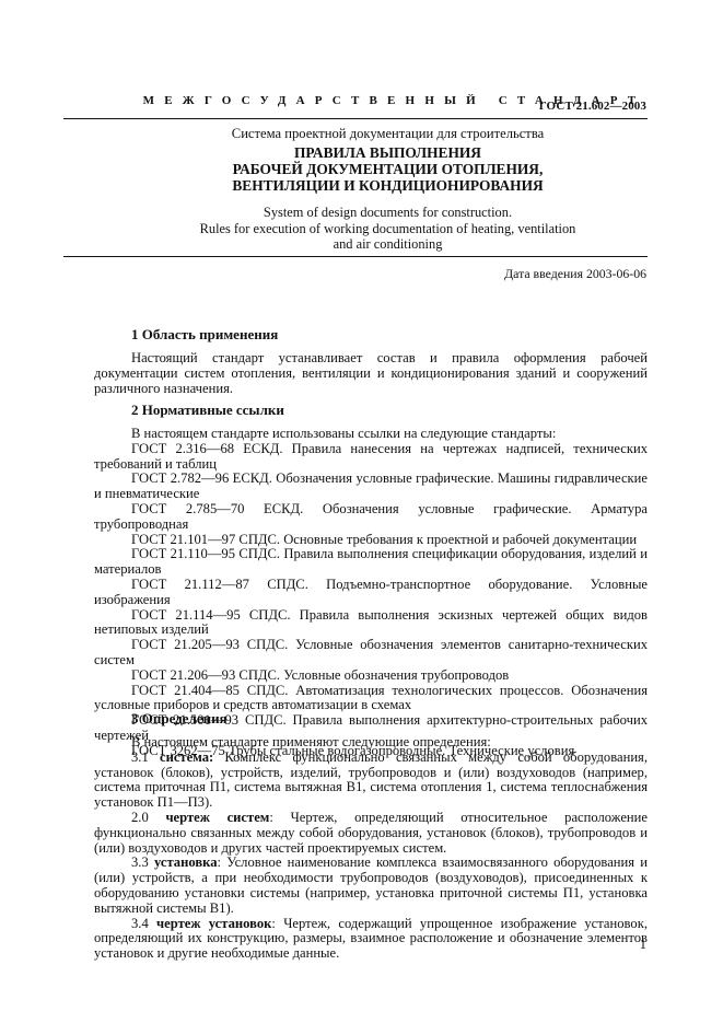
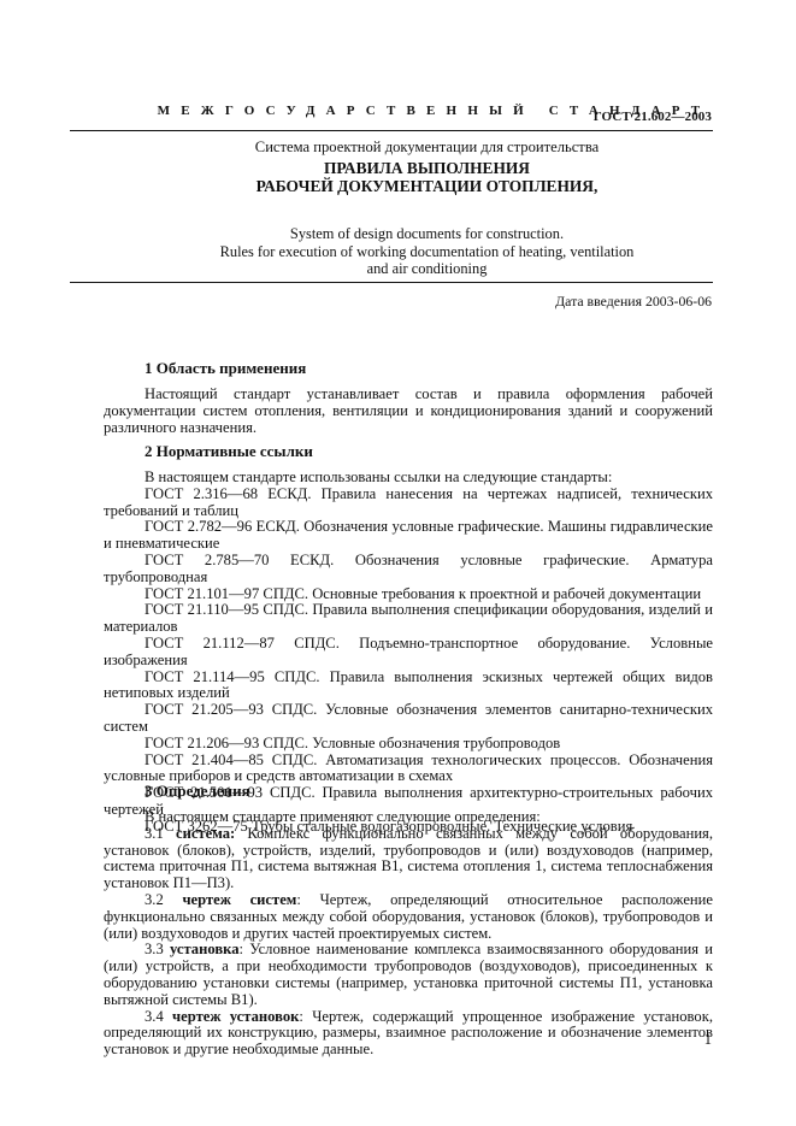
  ГОСТ 21.602—2003
  МЕЖГОСУДАРСТВЕННЫЙ СТАНДАРТ
  Система проектной документации для строительства
  ПРАВИЛА ВЫПОЛНЕНИЯ
  РАБОЧЕЙ ДОКУМЕНТАЦИИ ОТОПЛЕНИЯ,
- ВЕНТИЛЯЦИИ И КОНДИЦИОНИРОВАНИЯ
  System of design documents for construction.
  Rules for execution of working documentation of heating, ventilation
  and air conditioning
  Дата введения 2003-06-06
  1 Область применения
  Настоящий стандарт устанавливает состав и правила оформления рабочей документации систем отопления, вентиляции и кондиционирования зданий и сооружений различного назначения.
  2 Нормативные ссылки
  В настоящем стандарте использованы ссылки на следующие стандарты:
  ГОСТ 2.316—68 ЕСКД. Правила нанесения на чертежах надписей, технических требований и таблиц
  ГОСТ 2.782—96 ЕСКД. Обозначения условные графические. Машины гидравлические и пневматические
  ГОСТ 2.785—70 ЕСКД. Обозначения условные графические. Арматура трубопроводная
  ГОСТ 21.101—97 СПДС. Основные требования к проектной и рабочей документации
  ГОСТ 21.110—95 СПДС. Правила выполнения спецификации оборудования, изделий и материалов
  ГОСТ 21.112—87 СПДС. Подъемно-транспортное оборудование. Условные изображения
  ГОСТ 21.114—95 СПДС. Правила выполнения эскизных чертежей общих видов нетиповых изделий
  ГОСТ 21.205—93 СПДС. Условные обозначения элементов санитарно-технических систем
  ГОСТ 21.206—93 СПДС. Условные обозначения трубопроводов
  ГОСТ 21.404—85 СПДС. Автоматизация технологических процессов. Обозначения условные приборов и средств автоматизации в схемах
  ГОСТ 21.501—93 СПДС. Правила выполнения архитектурно-строительных рабочих чертежей
  ГОСТ 3262—75 Трубы стальные водогазопроводные. Технические условия
  3 Определения
  В настоящем стандарте применяют следующие определения:
  3.1 система: Комплекс функционально связанных между собой оборудования, установок (блоков), устройств, изделий, трубопроводов и (или) воздуховодов (например, система приточная П1, система вытяжная В1, система отопления 1, система теплоснабжения установок П1—П3).
- 2.0 чертеж систем: Чертеж, определяющий относительное расположение функционально связанных между собой оборудования, установок (блоков), трубопроводов и (или) воздуховодов и других частей проектируемых систем.
+ 3.2 чертеж систем: Чертеж, определяющий относительное расположение функционально связанных между собой оборудования, установок (блоков), трубопроводов и (или) воздуховодов и других частей проектируемых систем.
  3.3 установка: Условное наименование комплекса взаимосвязанного оборудования и (или) устройств, а при необходимости трубопроводов (воздуховодов), присоединенных к оборудованию установки системы (например, установка приточной системы П1, установка вытяжной системы В1).
  3.4 чертеж установок: Чертеж, содержащий упрощенное изображение установок, определяющий их конструкцию, размеры, взаимное расположение и обозначение элементов установок и другие необходимые данные.
  1
